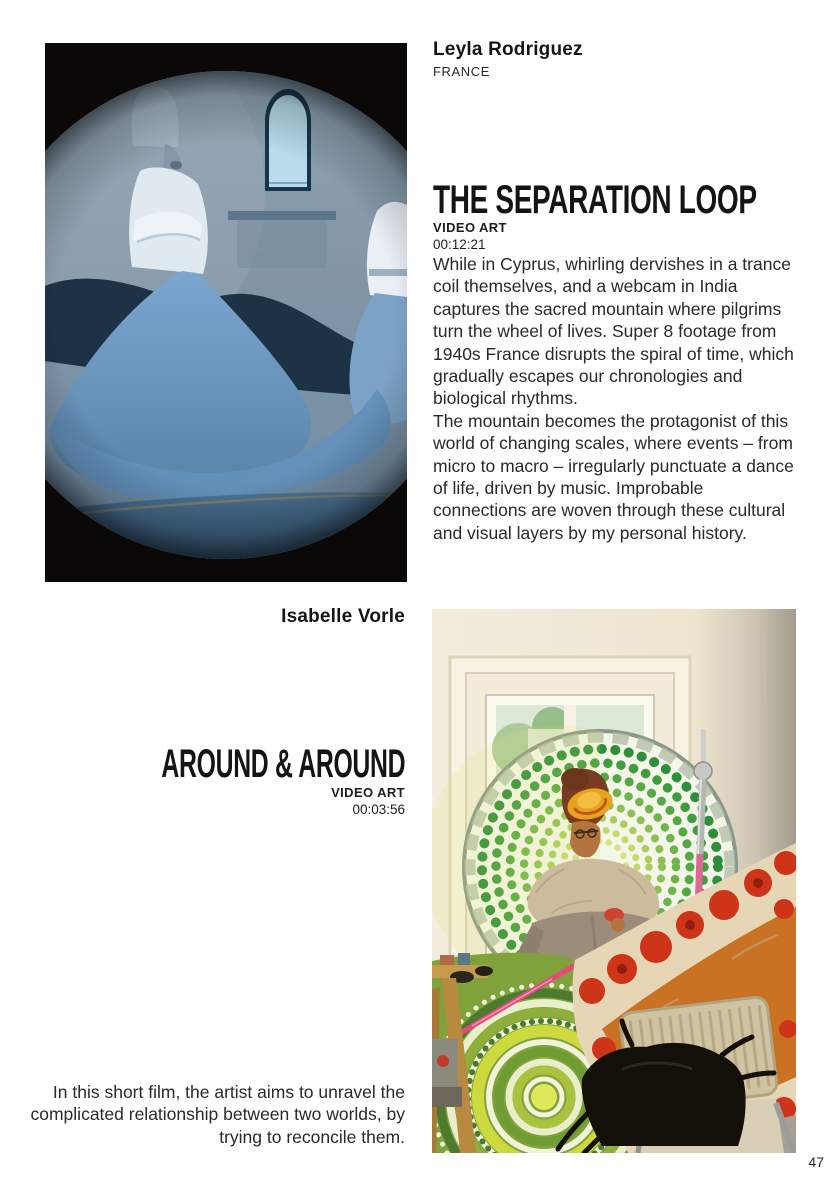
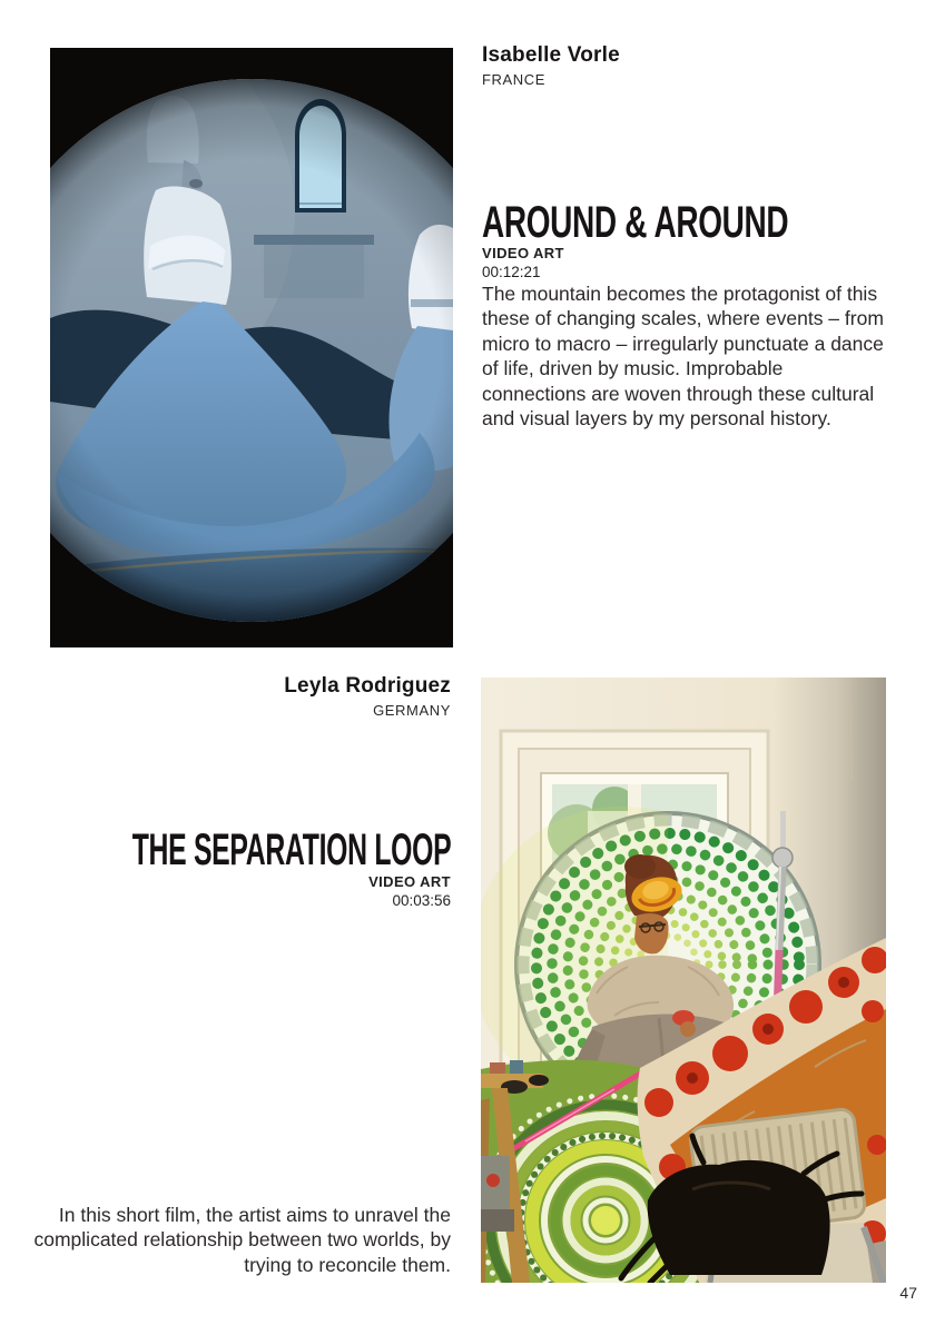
- Leyla Rodriguez
+ Isabelle Vorle
  FRANCE
- THE SEPARATION LOOP
+ AROUND & AROUND
  VIDEO ART
  00:12:21
- While in Cyprus, whirling dervishes in a trance coil themselves, and a webcam in India captures the sacred mountain where pilgrims turn the wheel of lives. Super 8 footage from 1940s France disrupts the spiral of time, which gradually escapes our chronologies and biological rhythms.
- The mountain becomes the protagonist of this world of changing scales, where events – from micro to macro – irregularly punctuate a dance of life, driven by music. Improbable connections are woven through these cultural and visual layers by my personal history.
+ The mountain becomes the protagonist of this these of changing scales, where events – from micro to macro – irregularly punctuate a dance of life, driven by music. Improbable connections are woven through these cultural and visual layers by my personal history.
- Isabelle Vorle
+ Leyla Rodriguez
+ GERMANY
- AROUND & AROUND
+ THE SEPARATION LOOP
  VIDEO ART
  00:03:56
  In this short film, the artist aims to unravel the complicated relationship between two worlds, by trying to reconcile them.
  47
